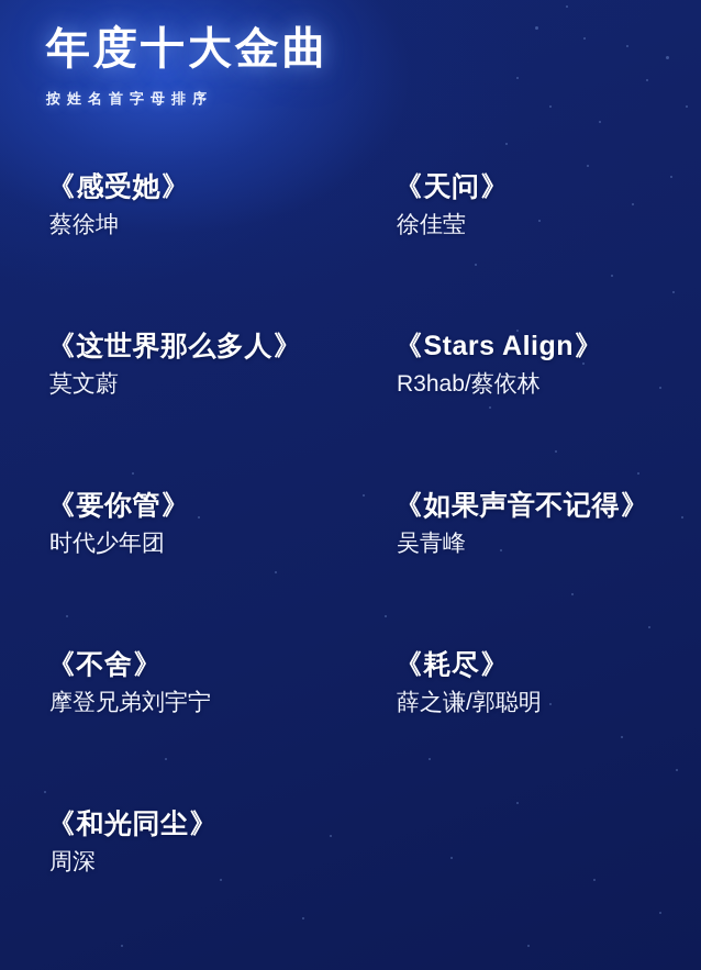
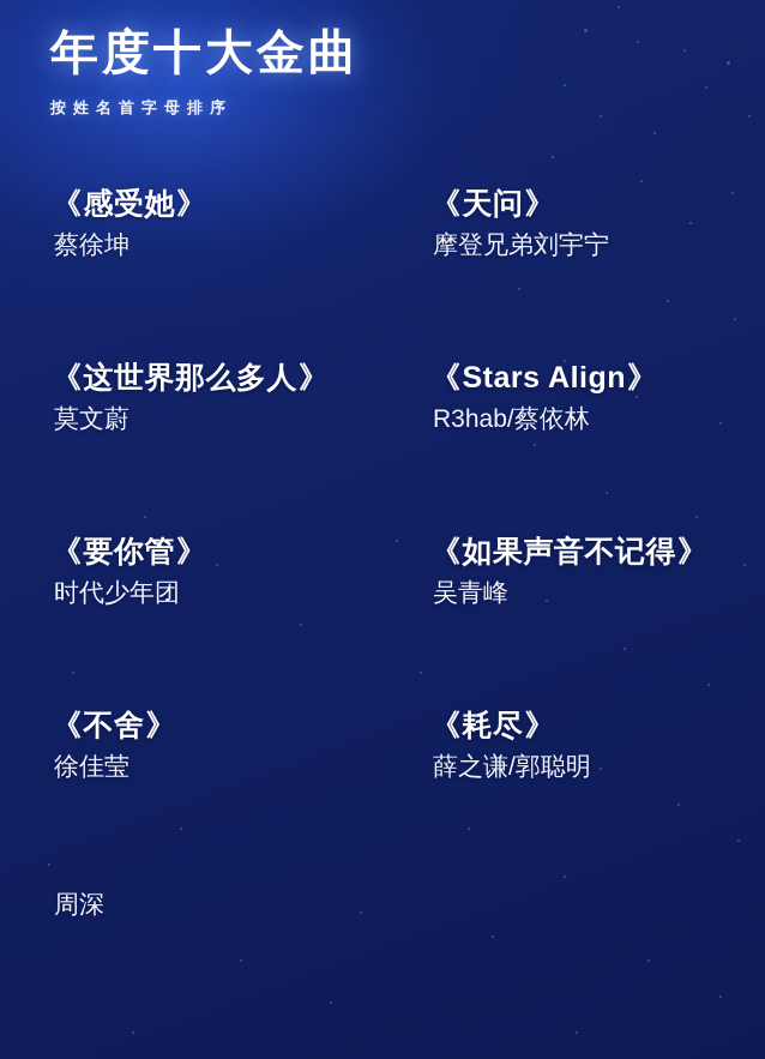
  年度十大金曲
  按姓名首字母排序
  《感受她》
  蔡徐坤
  《天问》
- 徐佳莹
+ 摩登兄弟刘宇宁
  《这世界那么多人》
  莫文蔚
  《Stars Align》
  R3hab/蔡依林
  《要你管》
  时代少年团
  《如果声音不记得》
  吴青峰
  《不舍》
- 摩登兄弟刘宇宁
+ 徐佳莹
  《耗尽》
  薛之谦/郭聪明
- 《和光同尘》
  周深
